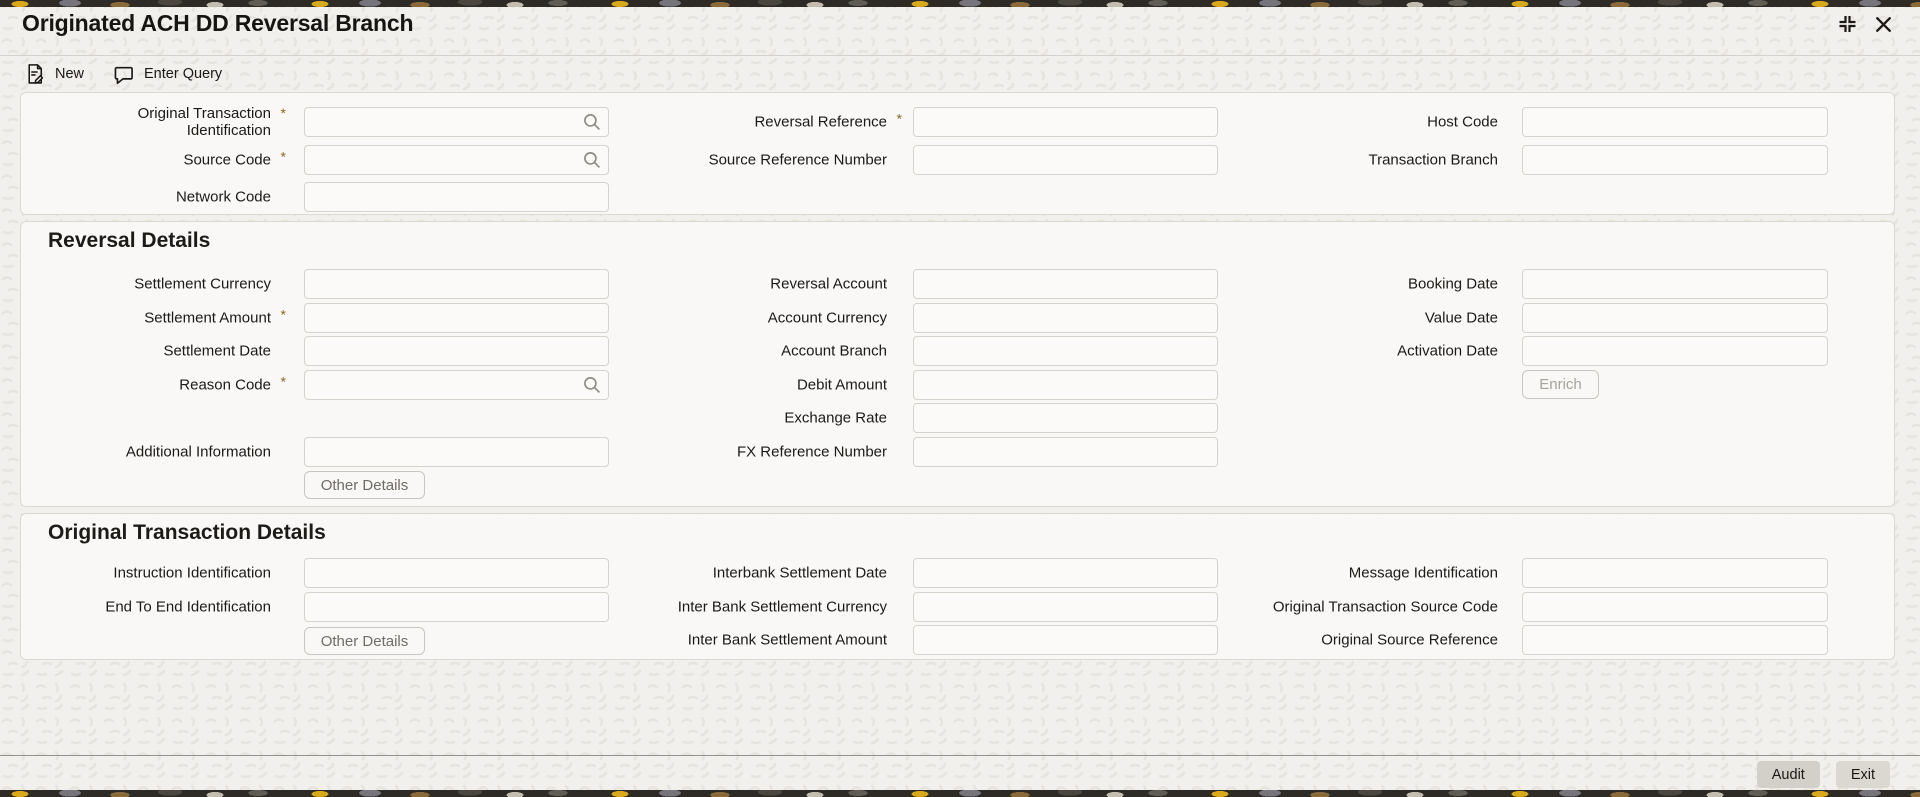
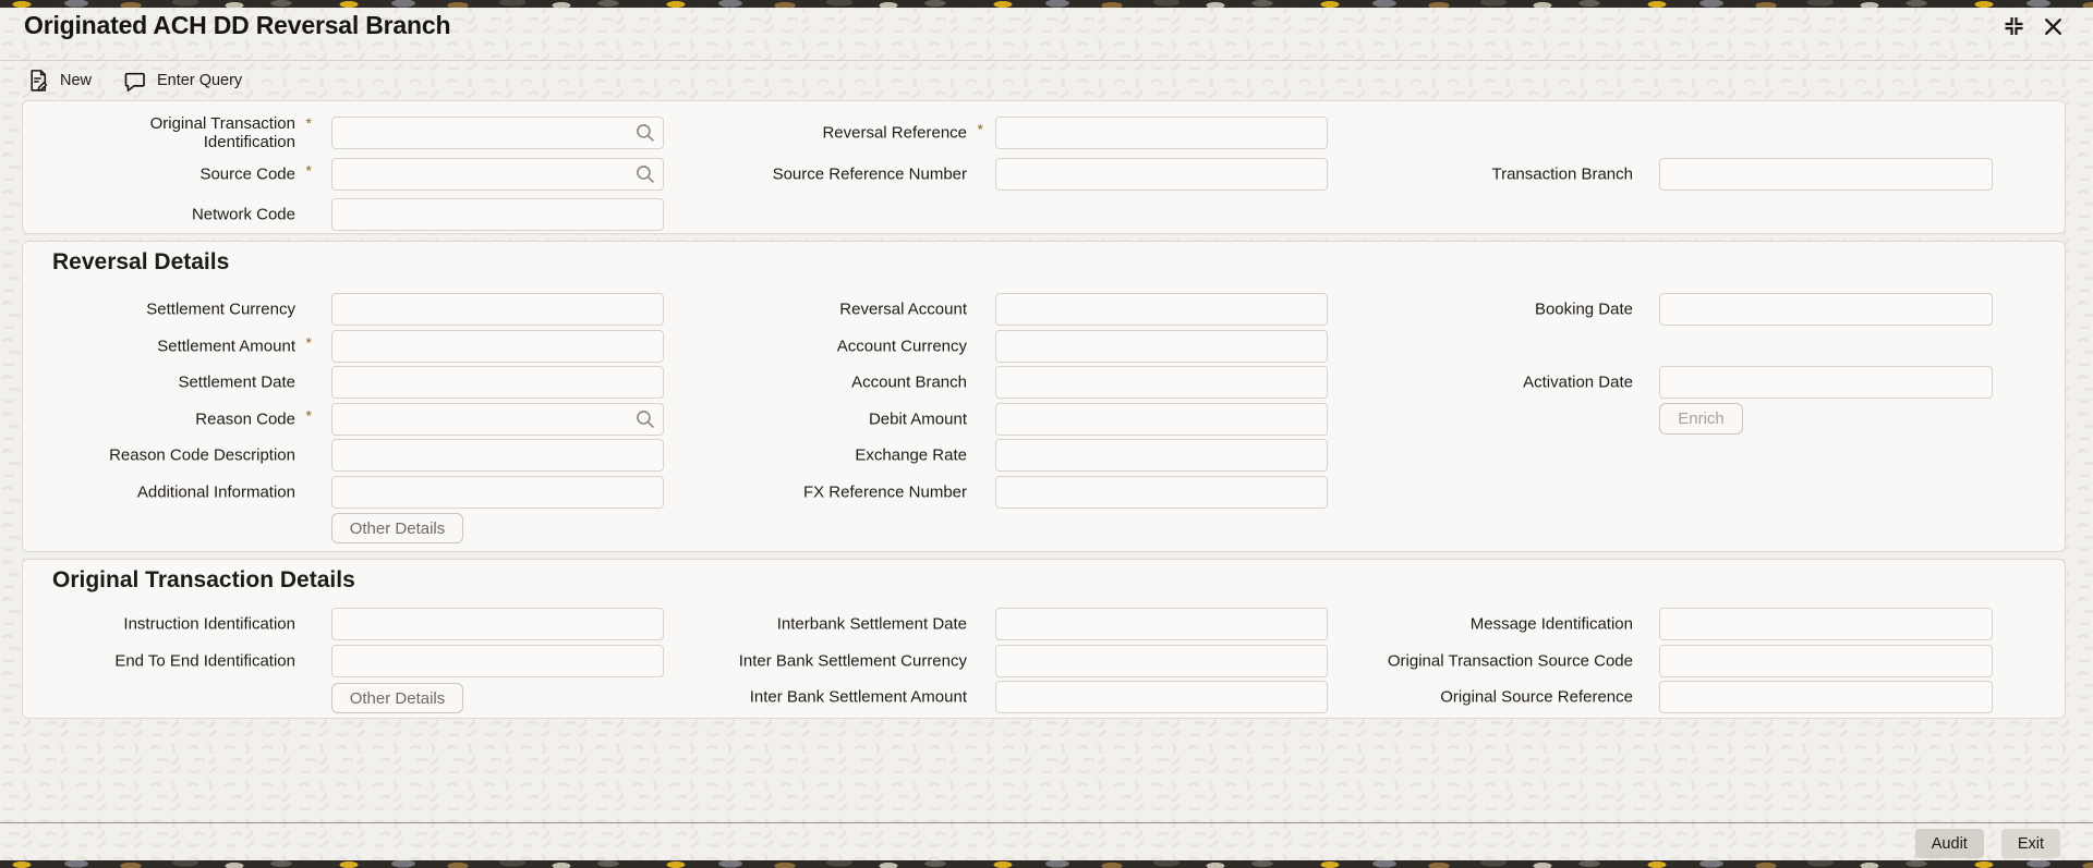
  Originated ACH DD Reversal Branch
  New
  Enter Query
  Original Transaction
  Identification
  *
  Source Code
  *
  Network Code
  Reversal Reference
  *
  Source Reference Number
- Host Code
  Transaction Branch
  Reversal Details
  Settlement Currency
  Settlement Amount
  *
  Settlement Date
  Reason Code
  *
+ Reason Code Description
  Additional Information
  Other Details
  Reversal Account
  Account Currency
  Account Branch
  Debit Amount
  Exchange Rate
  FX Reference Number
  Booking Date
- Value Date
  Activation Date
  Enrich
  Original Transaction Details
  Instruction Identification
  End To End Identification
  Other Details
  Interbank Settlement Date
  Inter Bank Settlement Currency
  Inter Bank Settlement Amount
  Message Identification
  Original Transaction Source Code
  Original Source Reference
  Audit
  Exit
